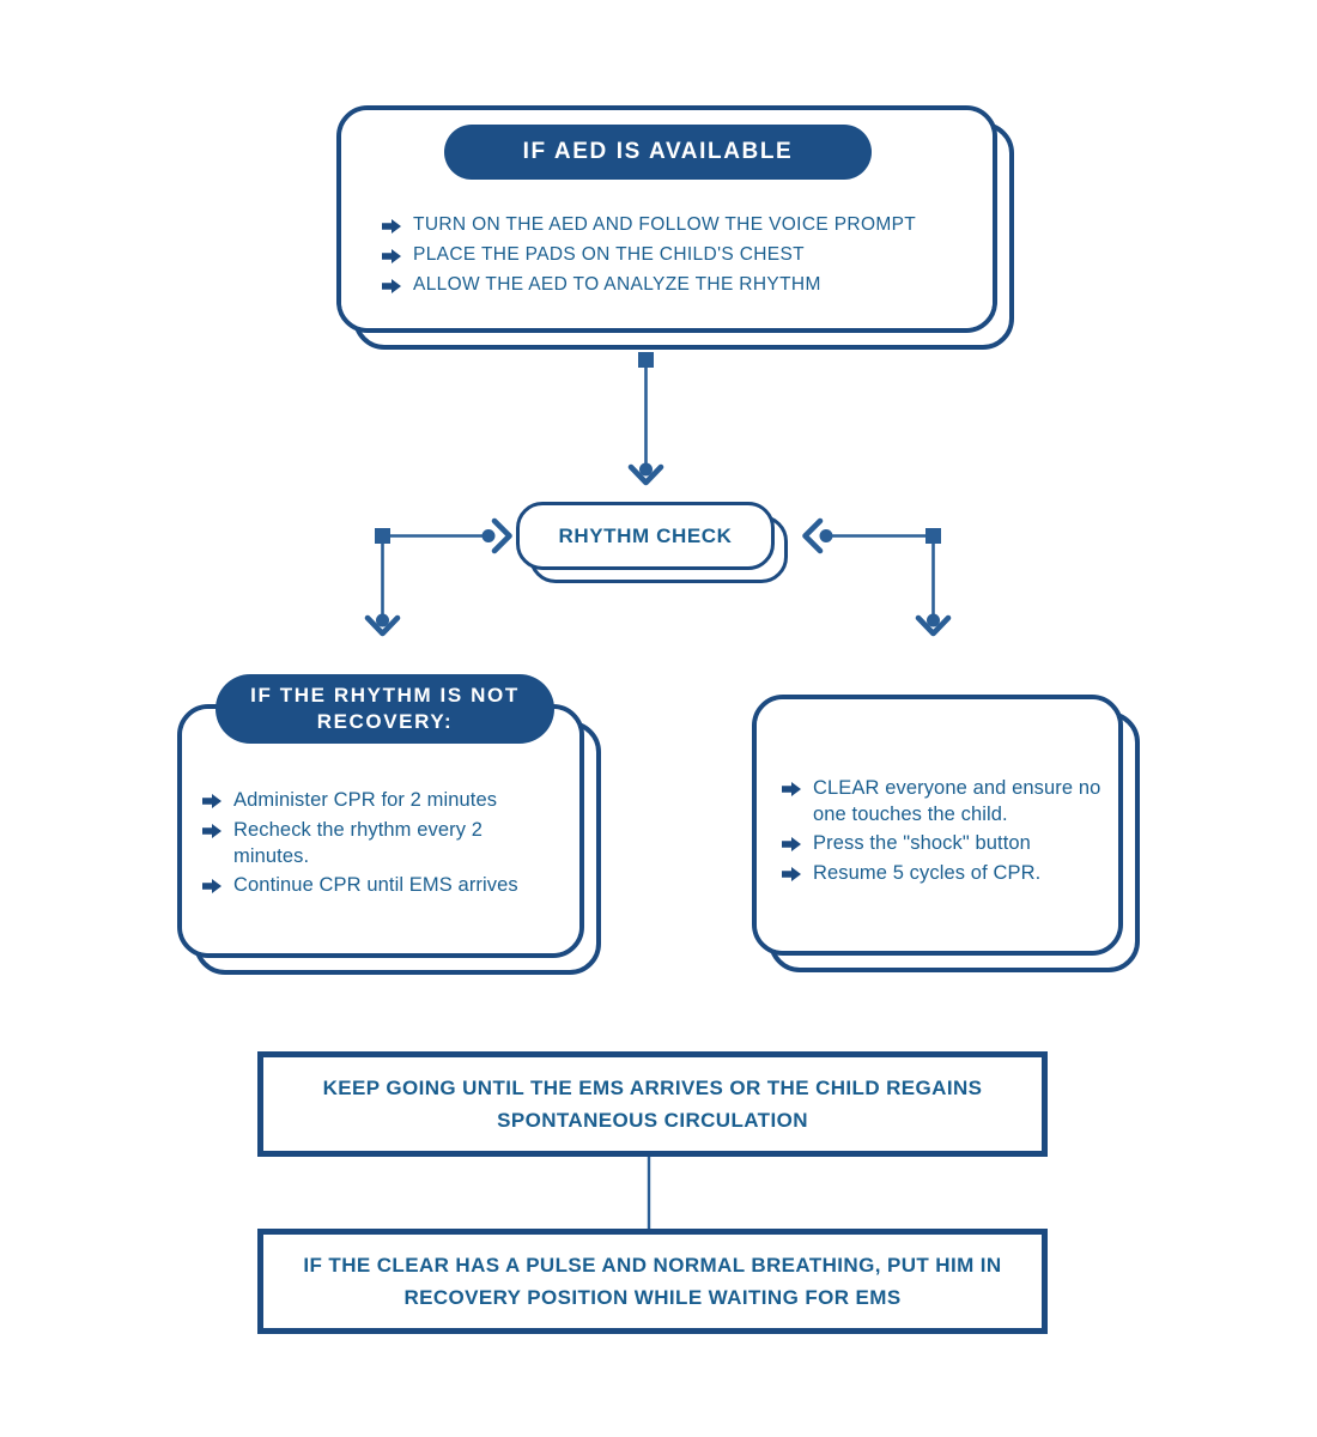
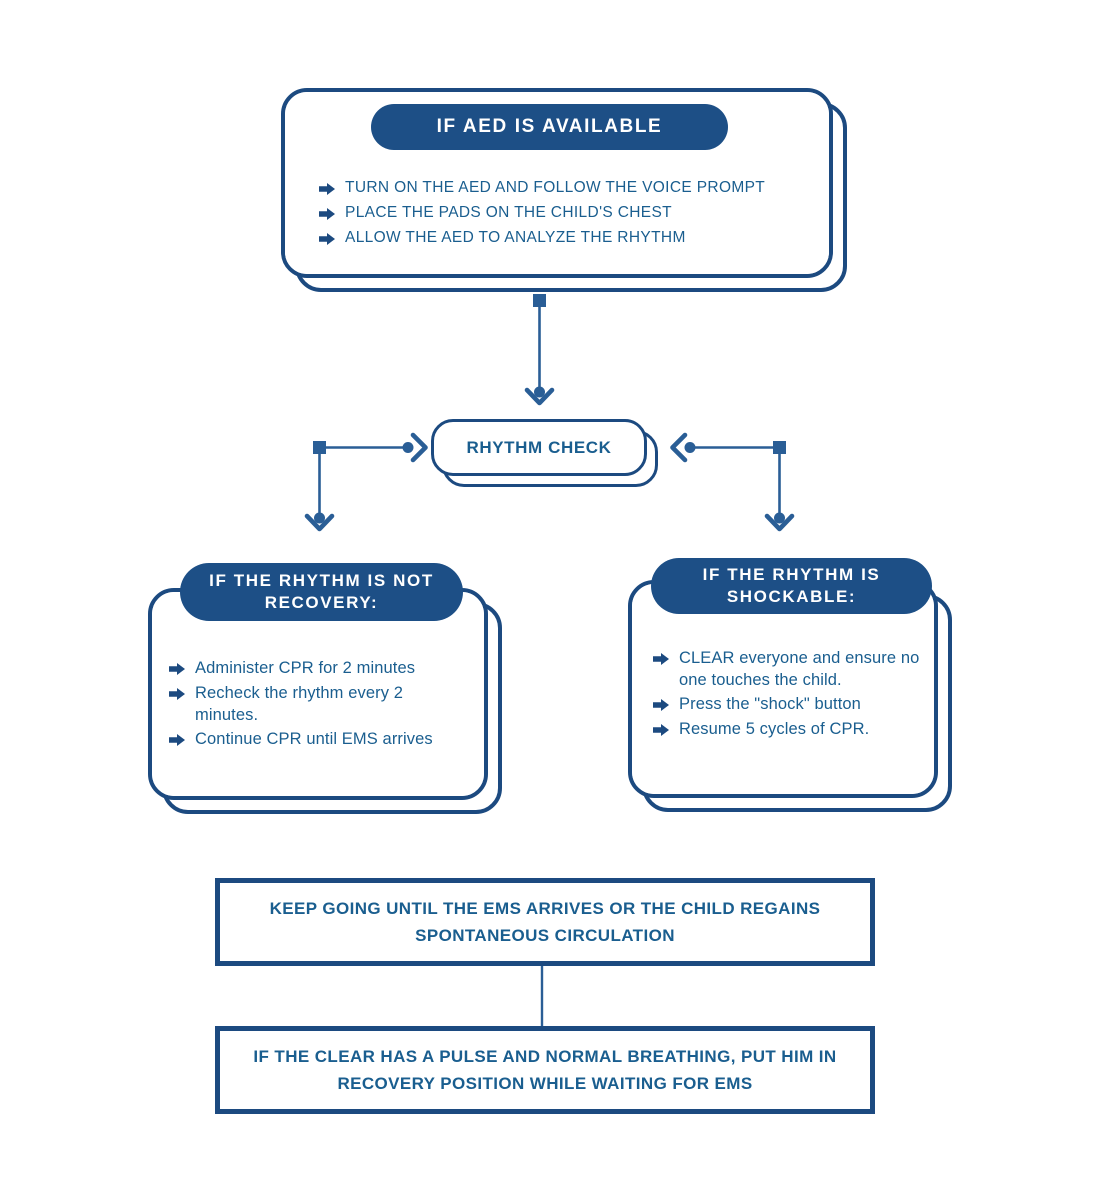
  IF AED IS AVAILABLE
  TURN ON THE AED AND FOLLOW THE VOICE PROMPT
  PLACE THE PADS ON THE CHILD'S CHEST
  ALLOW THE AED TO ANALYZE THE RHYTHM
  RHYTHM CHECK
  IF THE RHYTHM IS NOT RECOVERY:
  Administer CPR for 2 minutes
  Recheck the rhythm every 2 minutes.
  Continue CPR until EMS arrives
+ IF THE RHYTHM IS SHOCKABLE:
  CLEAR everyone and ensure no one touches the child.
  Press the "shock" button
  Resume 5 cycles of CPR.
  KEEP GOING UNTIL THE EMS ARRIVES OR THE CHILD REGAINS SPONTANEOUS CIRCULATION
  IF THE CLEAR HAS A PULSE AND NORMAL BREATHING, PUT HIM IN RECOVERY POSITION WHILE WAITING FOR EMS
